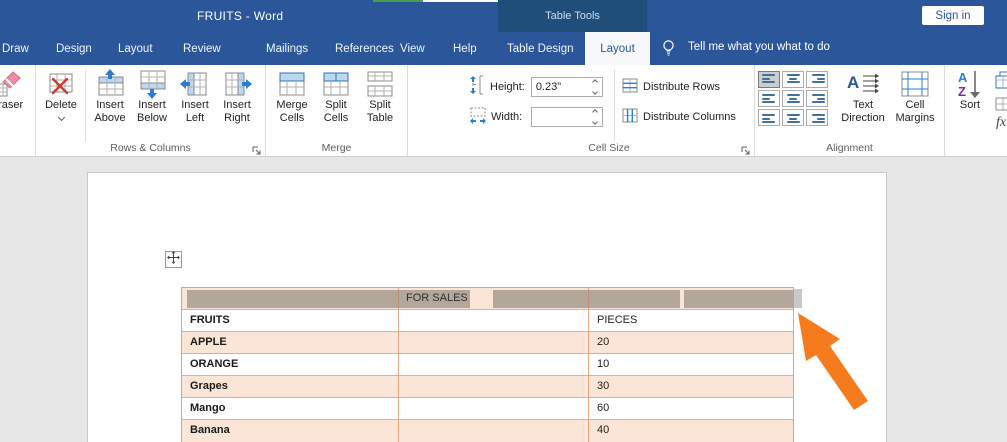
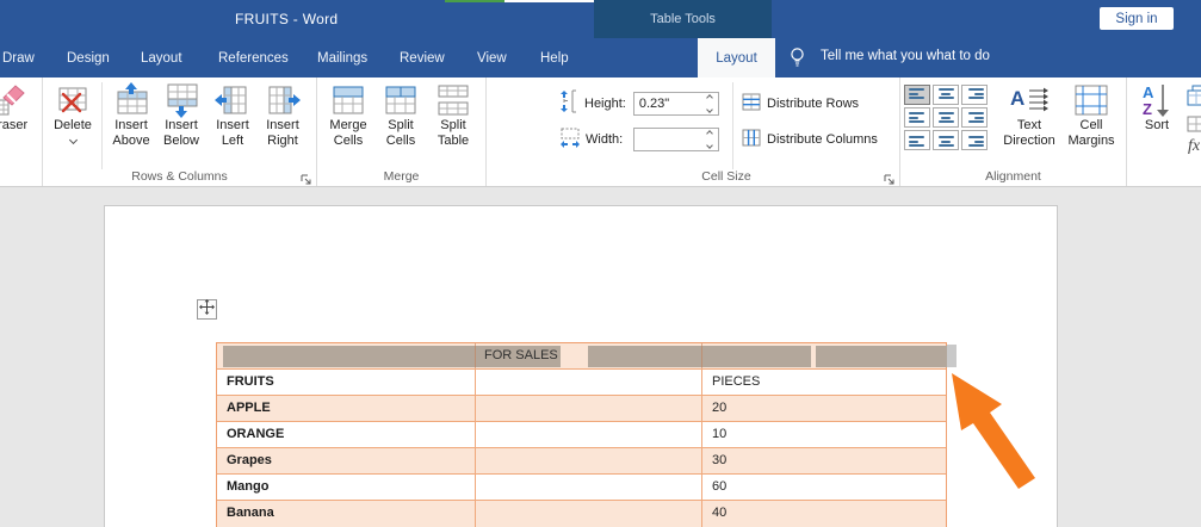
  FRUITS - Word
  Table Tools
  Sign in
  Draw
  Design
  Layout
- Review
+ References
  Mailings
- References
+ Review
  View
  Help
- Table Design
  Layout
  Tell me what you what to do
  Delete
  Insert Above
  Insert Below
  Insert Left
  Insert Right
  Rows & Columns
  Merge Cells
  Split Cells
  Split Table
  Merge
  Height:
  0.23"
  Width:
  Distribute Rows
  Distribute Columns
  Cell Size
  A
  Text Direction
  Cell Margins
  Alignment
  A
  Z
  Sort
  fx
  FOR SALES
  FRUITS
  PIECES
  APPLE
  20
  ORANGE
  10
  Grapes
  30
  Mango
  60
  Banana
  40
